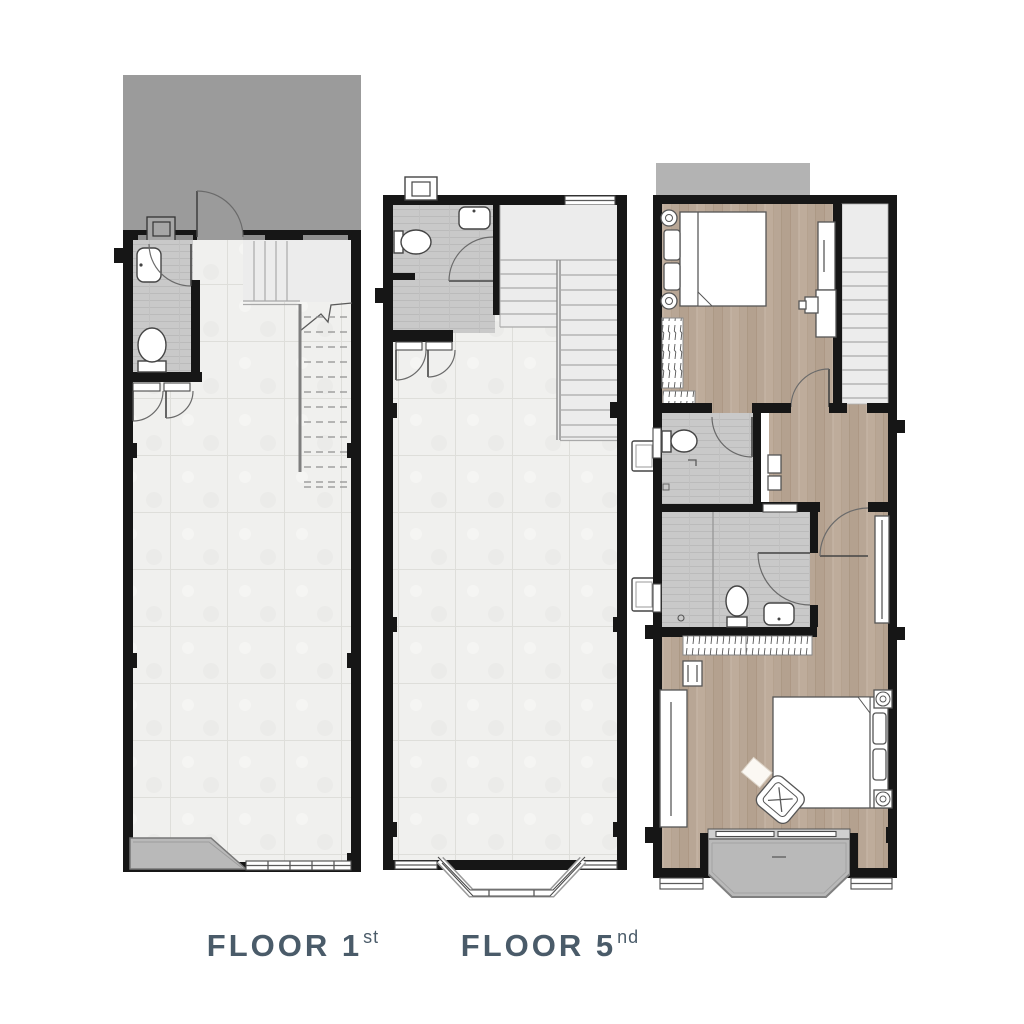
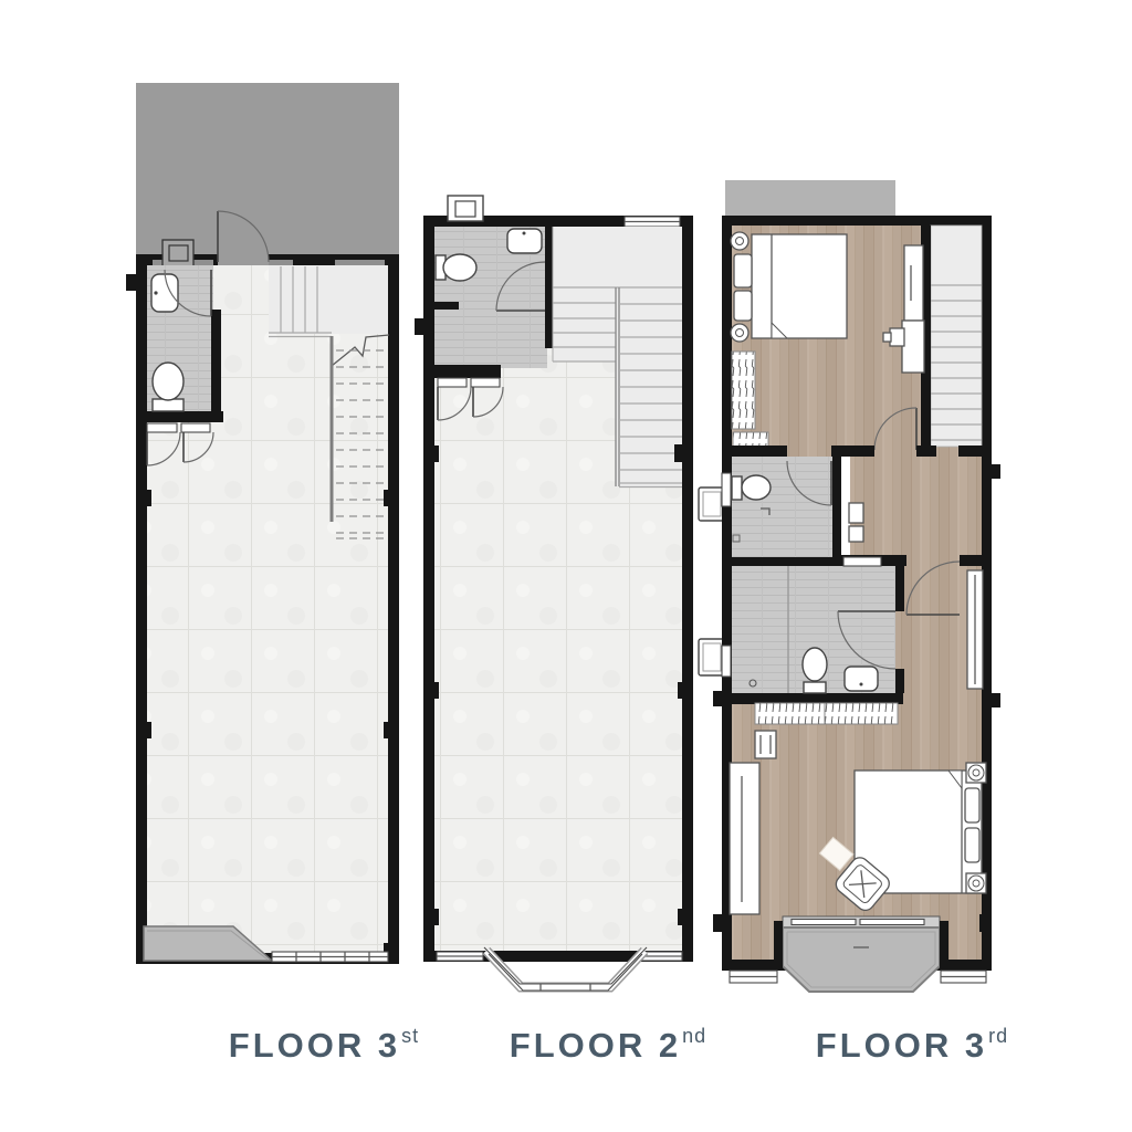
- FLOOR 1st
+ FLOOR 3st
- FLOOR 5nd
+ FLOOR 2nd
+ FLOOR 3rd
